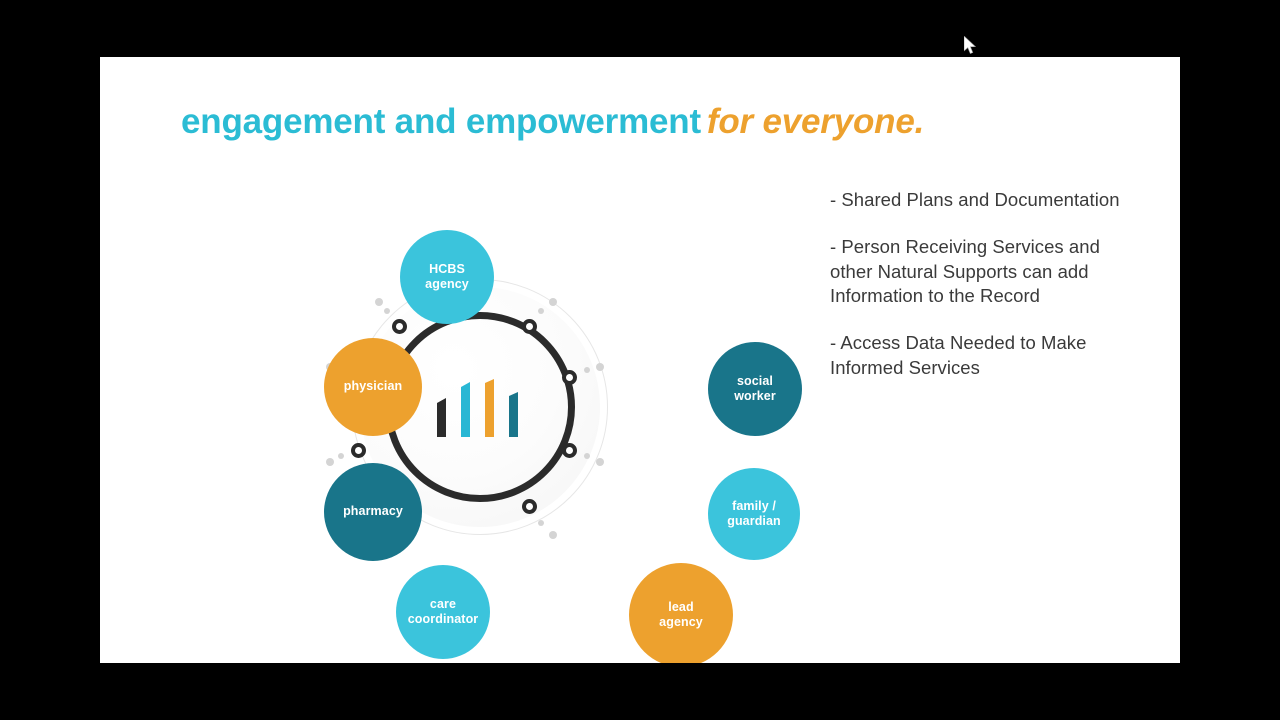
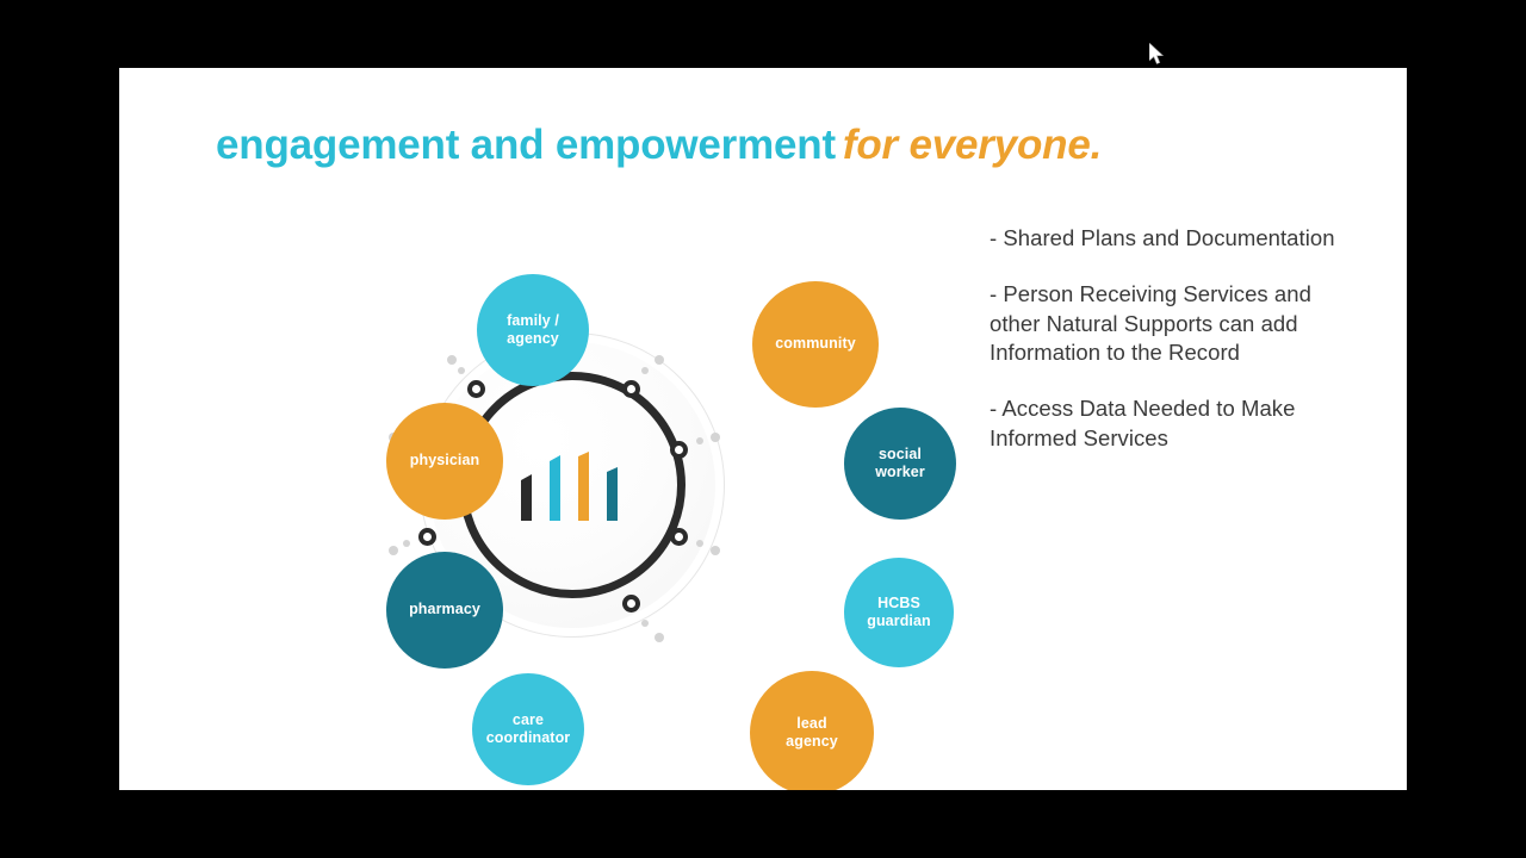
  engagement and empowerment for everyone.
- HCBS
+ family /
  agency
+ community
  social
  worker
- family /
+ HCBS
  guardian
  lead
  agency
  care
  coordinator
  pharmacy
  physician
  - Shared Plans and Documentation
  - Person Receiving Services and other Natural Supports can add Information to the Record
  - Access Data Needed to Make Informed Services
